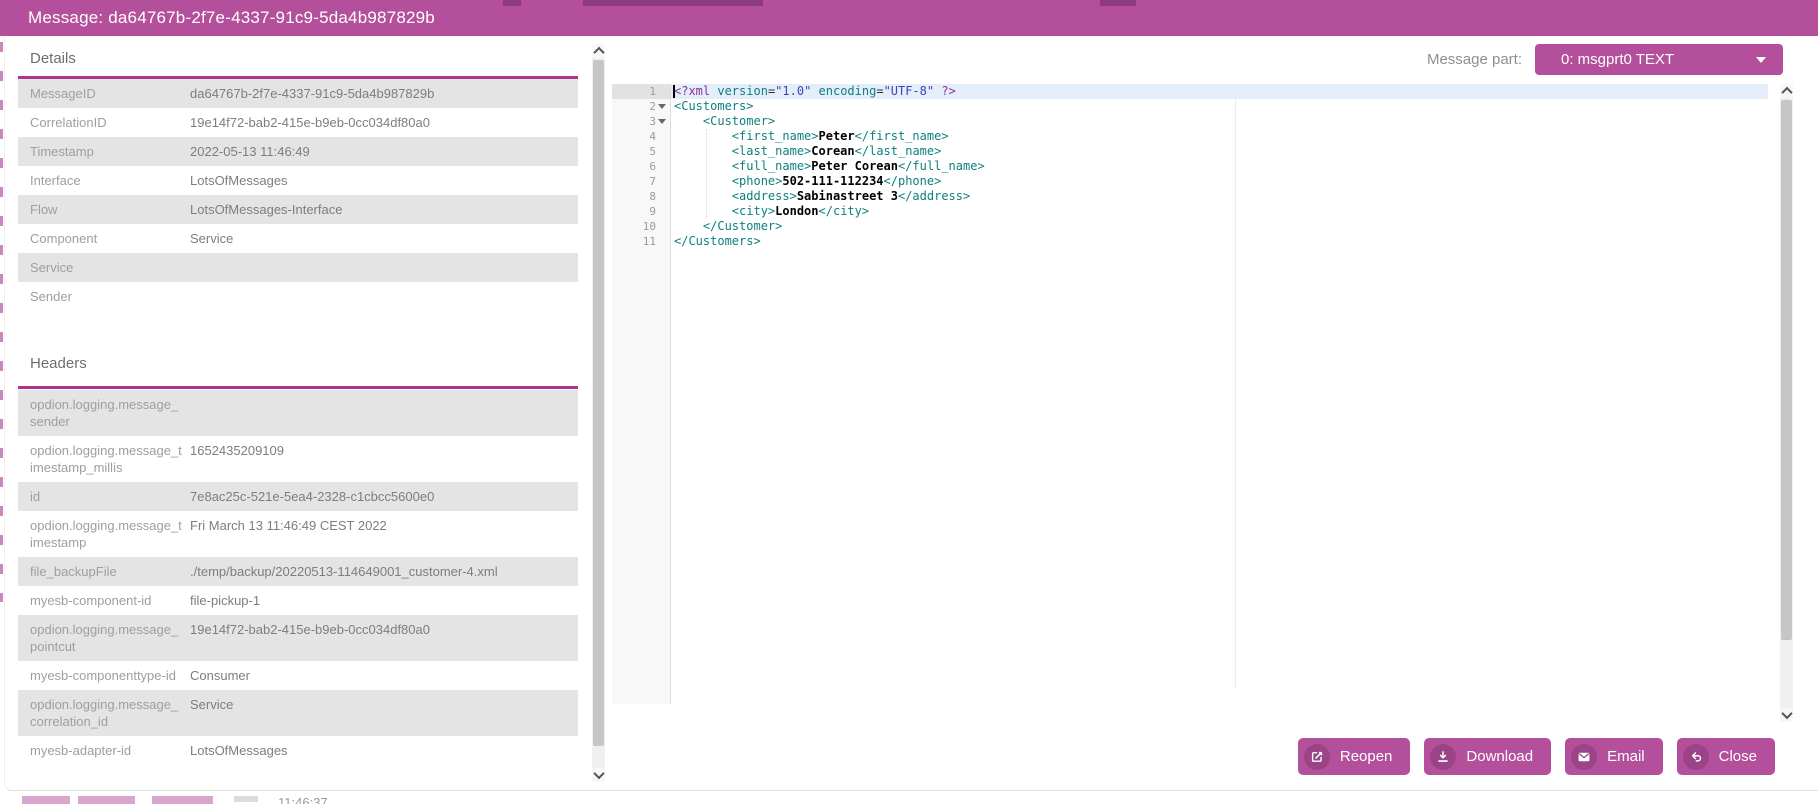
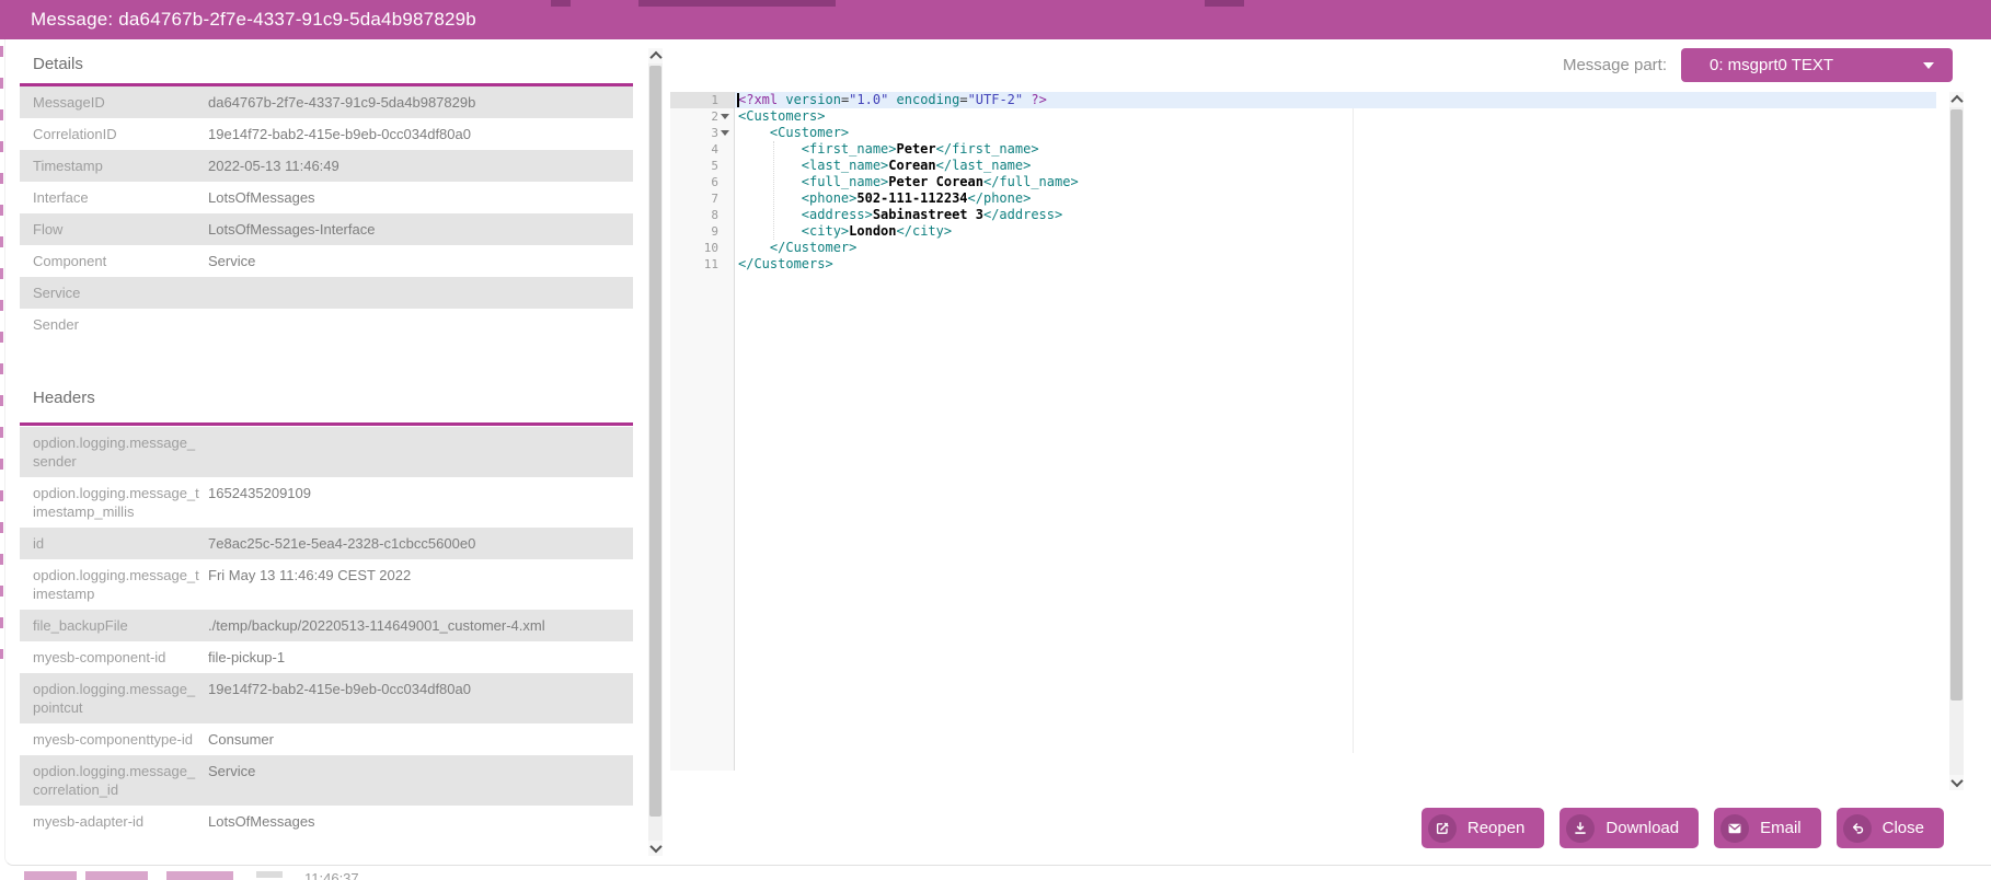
  11:46:37
  Message: da64767b-2f7e-4337-91c9-5da4b987829b
  Message part:
  0: msgprt0 TEXT
  Details
  MessageID
  da64767b-2f7e-4337-91c9-5da4b987829b
  CorrelationID
  19e14f72-bab2-415e-b9eb-0cc034df80a0
  Timestamp
  2022-05-13 11:46:49
  Interface
  LotsOfMessages
  Flow
  LotsOfMessages-Interface
  Component
  Service
  Service
  Sender
  Headers
  opdion.logging.message_sender
  opdion.logging.message_timestamp_millis
  1652435209109
  id
  7e8ac25c-521e-5ea4-2328-c1cbcc5600e0
  opdion.logging.message_timestamp
- Fri March 13 11:46:49 CEST 2022
+ Fri May 13 11:46:49 CEST 2022
  file_backupFile
  ./temp/backup/20220513-114649001_customer-4.xml
  myesb-component-id
  file-pickup-1
  opdion.logging.message_pointcut
  19e14f72-bab2-415e-b9eb-0cc034df80a0
  myesb-componenttype-id
  Consumer
  opdion.logging.message_correlation_id
  Service
  myesb-adapter-id
  LotsOfMessages
  1
  2
  3
  4
  5
  6
  7
  8
  9
  10
  11
- <?xml version="1.0" encoding="UTF-8" ?>
+ <?xml version="1.0" encoding="UTF-2" ?>
  <Customers>
  <Customer>
  <first_name>Peter</first_name>
  <last_name>Corean</last_name>
  <full_name>Peter Corean</full_name>
  <phone>502-111-112234</phone>
  <address>Sabinastreet 3</address>
  <city>London</city>
  </Customer>
  </Customers>
  Reopen
  Download
  Email
  Close
